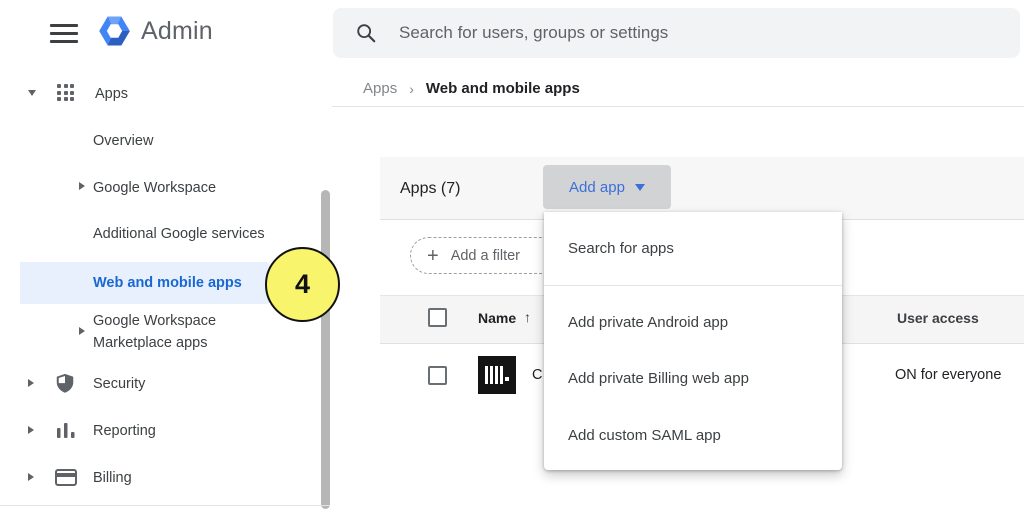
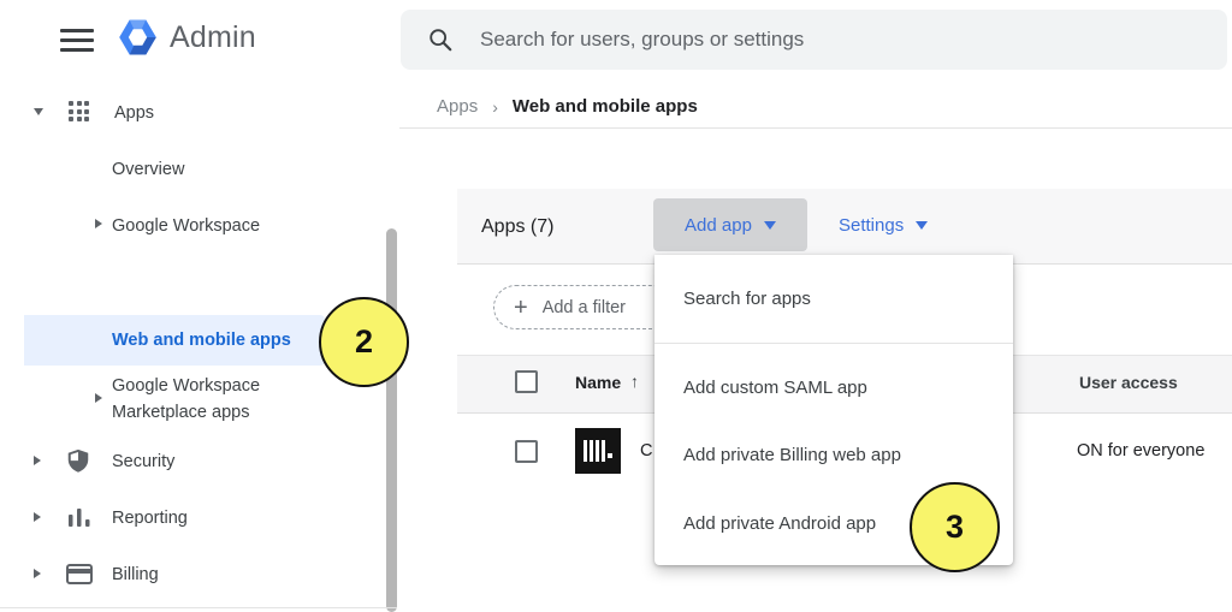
  Admin
  Apps
  Overview
  Google Workspace
- Additional Google services
  Web and mobile apps
  Google Workspace Marketplace apps
  Security
  Reporting
  Billing
  Search for users, groups or settings
  Apps
  ›
  Web and mobile apps
  Apps (7)
  Add app
+ Settings
  +
  Add a filter
  Name
  ↑
  User access
  C
  ON for everyone
  Search for apps
- Add private Android app
+ Add custom SAML app
  Add private Billing web app
- Add custom SAML app
+ Add private Android app
- 4
+ 2
+ 3
